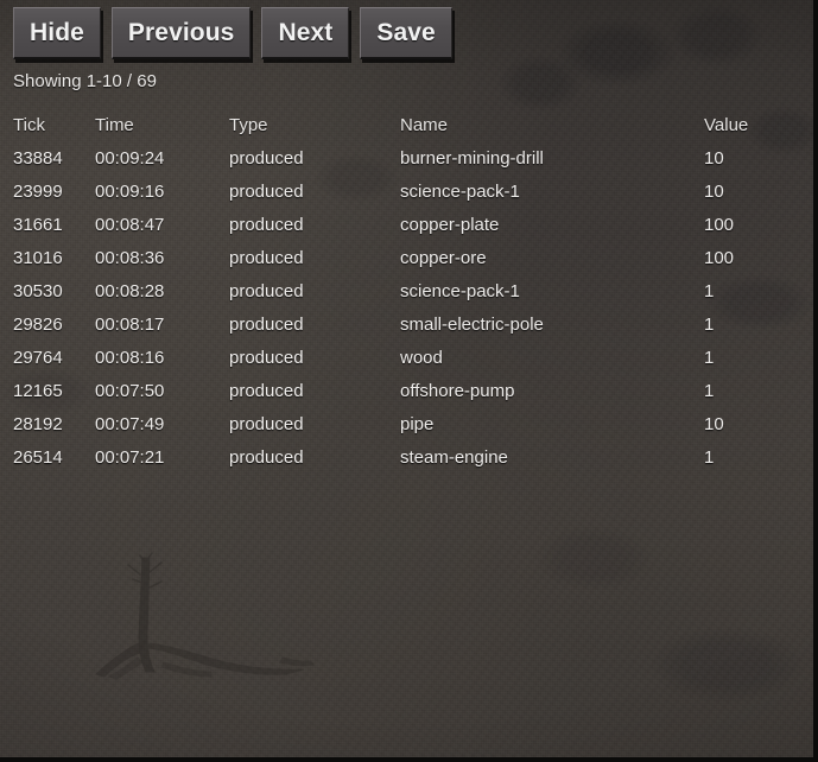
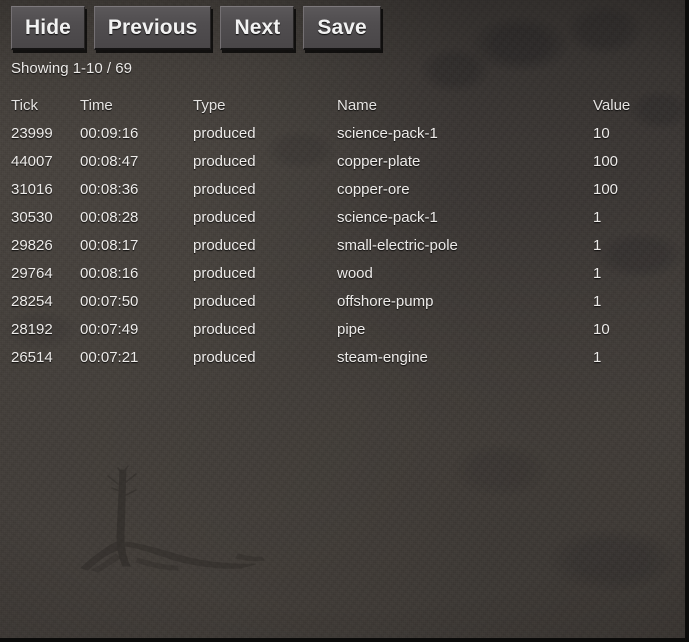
  Hide
  Previous
  Next
  Save
  Showing 1-10 / 69
  Tick	Time	Type	Name	Value
- 33884	00:09:24	produced	burner-mining-drill	10
  23999	00:09:16	produced	science-pack-1	10
- 31661	00:08:47	produced	copper-plate	100
+ 44007	00:08:47	produced	copper-plate	100
  31016	00:08:36	produced	copper-ore	100
  30530	00:08:28	produced	science-pack-1	1
  29826	00:08:17	produced	small-electric-pole	1
  29764	00:08:16	produced	wood	1
- 12165	00:07:50	produced	offshore-pump	1
+ 28254	00:07:50	produced	offshore-pump	1
  28192	00:07:49	produced	pipe	10
  26514	00:07:21	produced	steam-engine	1
